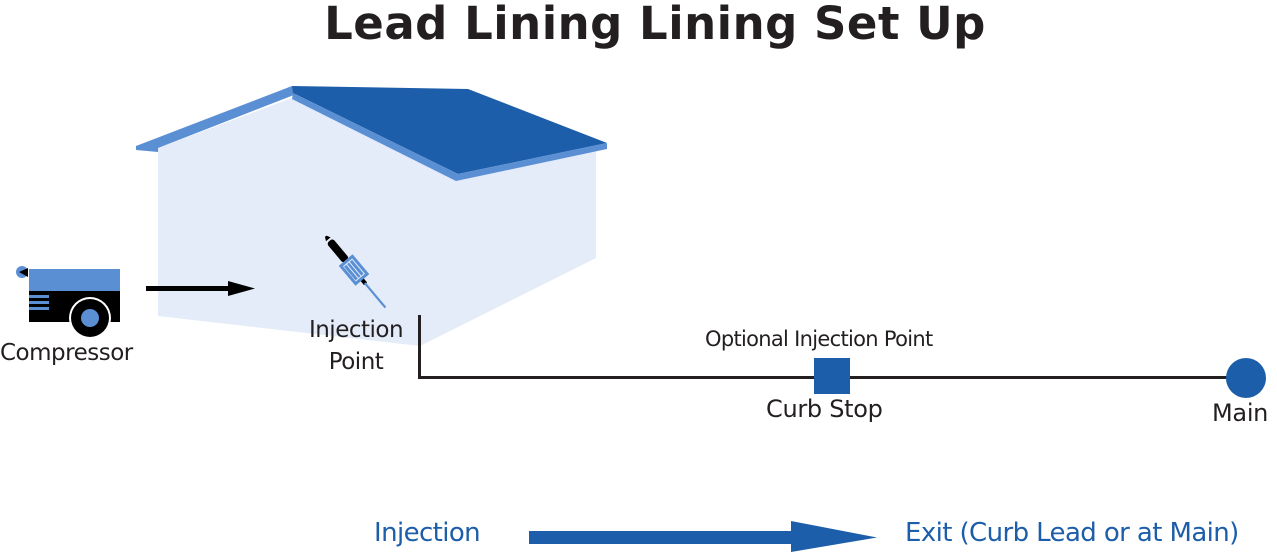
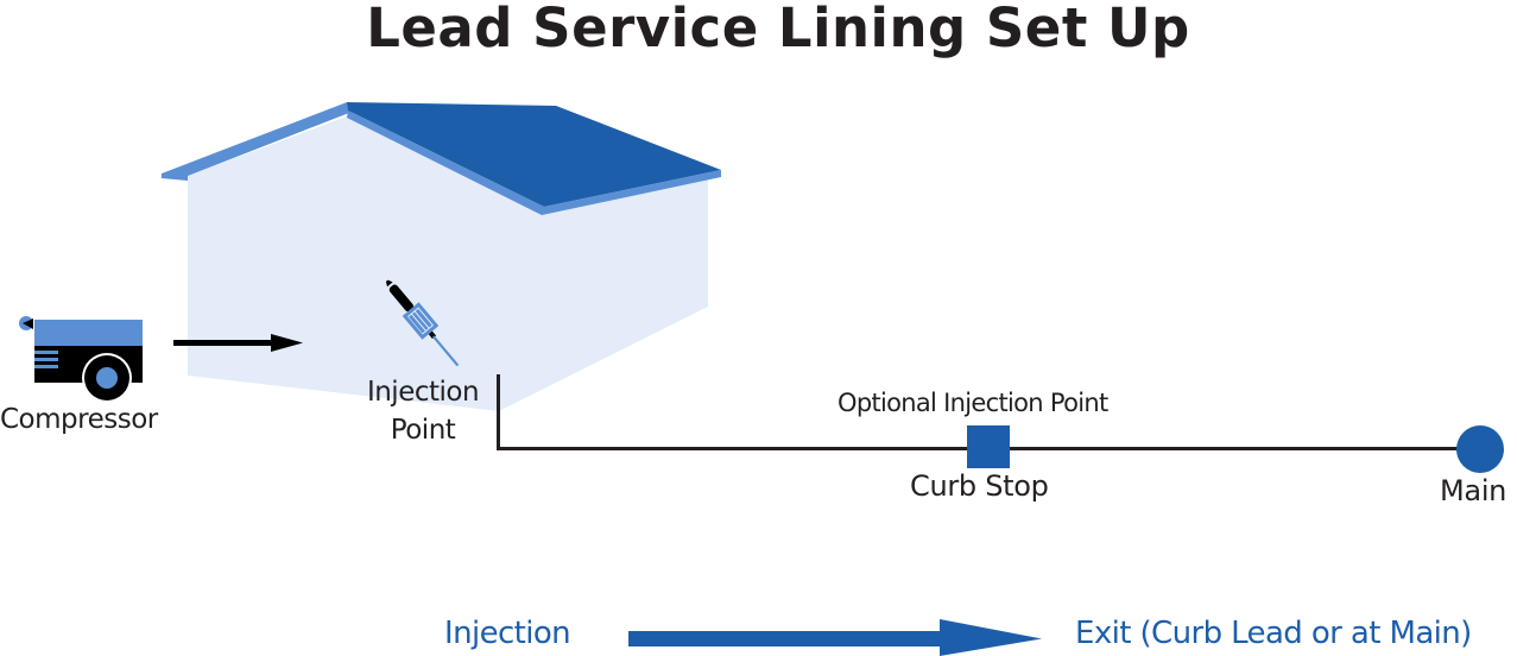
- Lead Lining Lining Set Up
+ Lead Service Lining Set Up
  Compressor
  Injection
  Point
  Optional Injection Point
  Curb Stop
  Main
  Injection
  Exit (Curb Lead or at Main)
